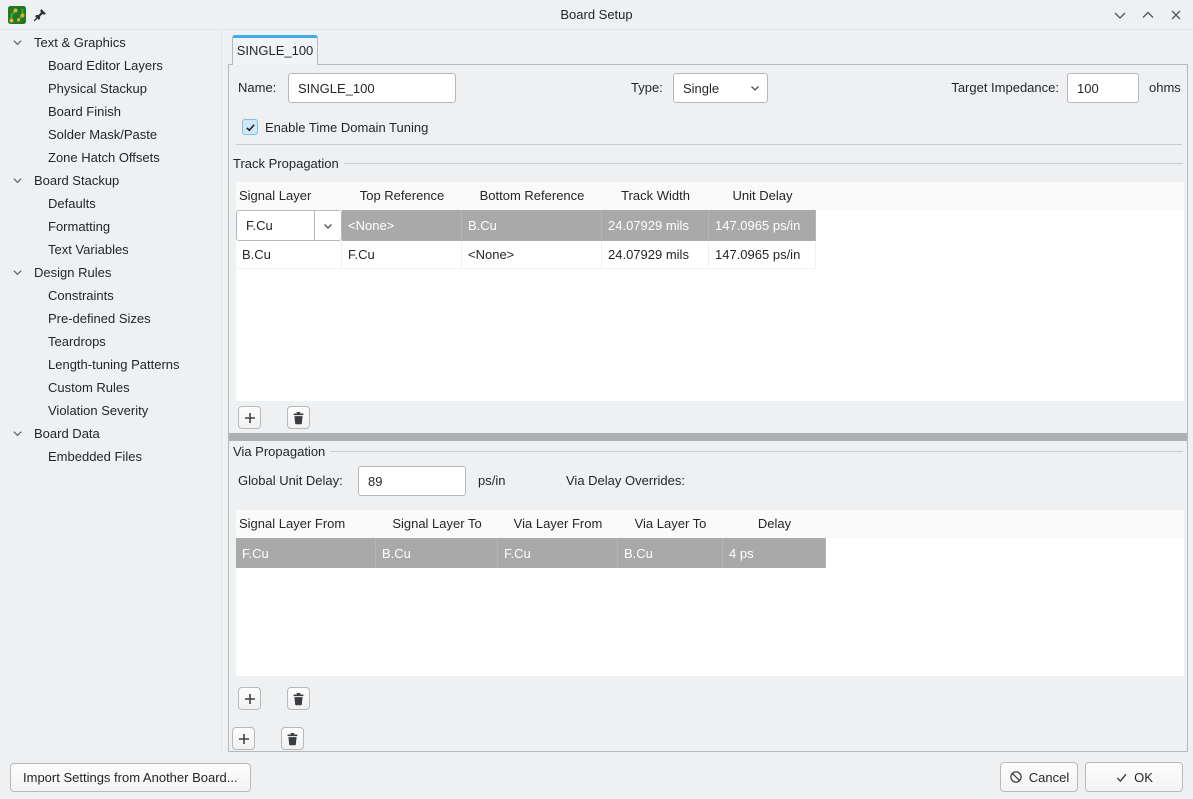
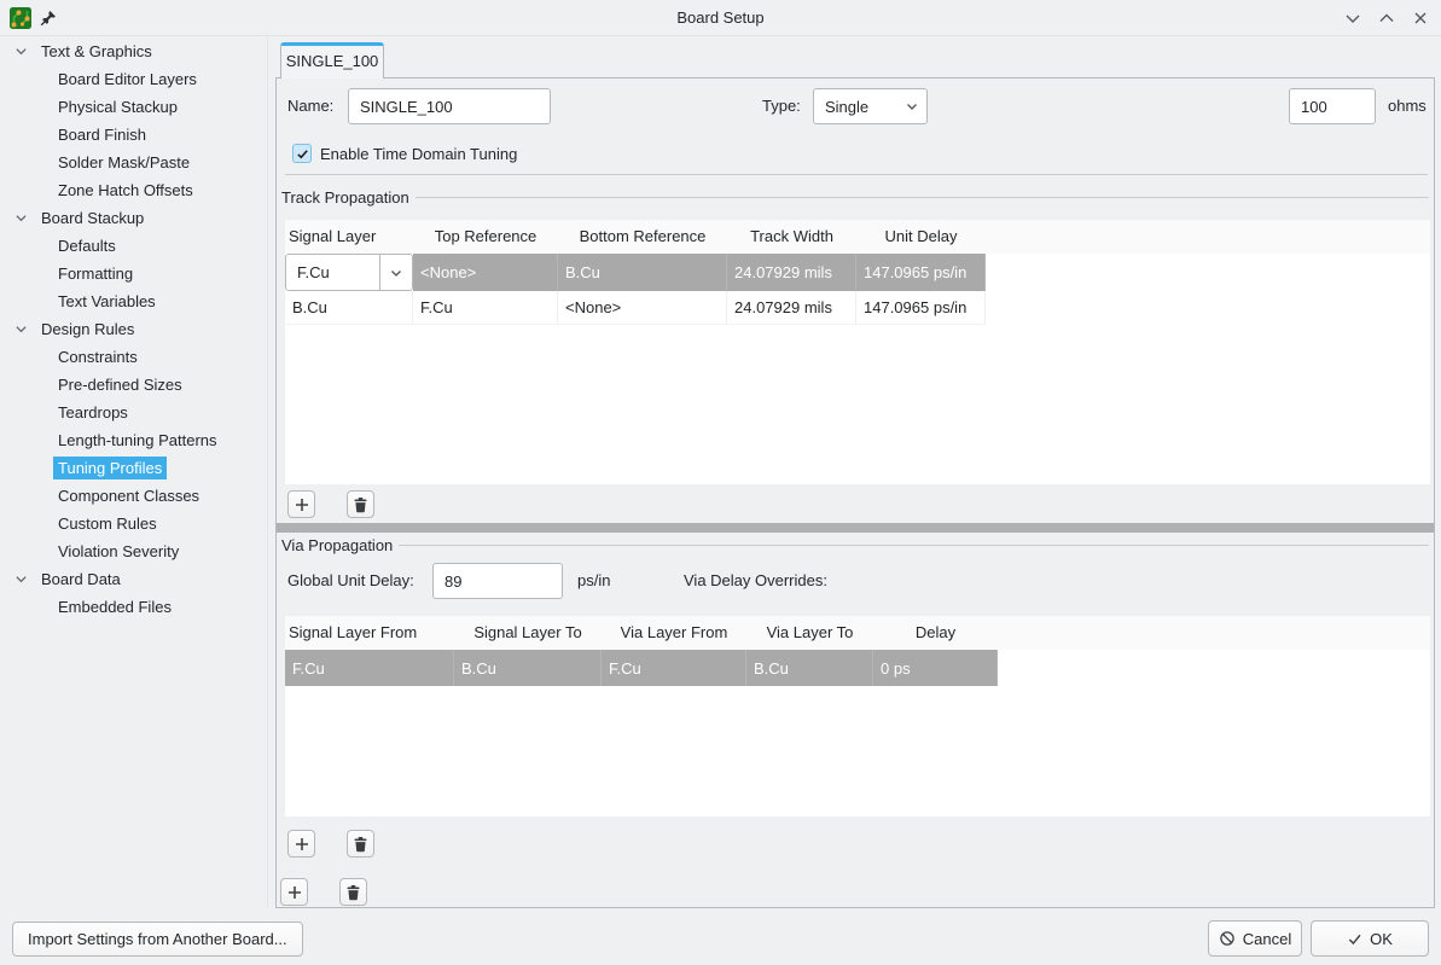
  Board Setup
  Text & Graphics
  Board Editor Layers
  Physical Stackup
  Board Finish
  Solder Mask/Paste
  Zone Hatch Offsets
  Board Stackup
  Defaults
  Formatting
  Text Variables
  Design Rules
  Constraints
  Pre-defined Sizes
  Teardrops
  Length-tuning Patterns
+ Tuning Profiles
+ Component Classes
  Custom Rules
  Violation Severity
  Board Data
  Embedded Files
  SINGLE_100
  Name:
  SINGLE_100
  Type:
  Single
- Target Impedance:
  100
  ohms
  Enable Time Domain Tuning
  Track Propagation
  Signal Layer
  Top Reference
  Bottom Reference
  Track Width
  Unit Delay
  F.Cu
  <None>
  B.Cu
  24.07929 mils
  147.0965 ps/in
  B.Cu
  F.Cu
  <None>
  24.07929 mils
  147.0965 ps/in
  Via Propagation
  Global Unit Delay:
  89
  ps/in
  Via Delay Overrides:
  Signal Layer From
  Signal Layer To
  Via Layer From
  Via Layer To
  Delay
  F.Cu
  B.Cu
  F.Cu
  B.Cu
- 4 ps
+ 0 ps
  Import Settings from Another Board...
  Cancel
  OK
